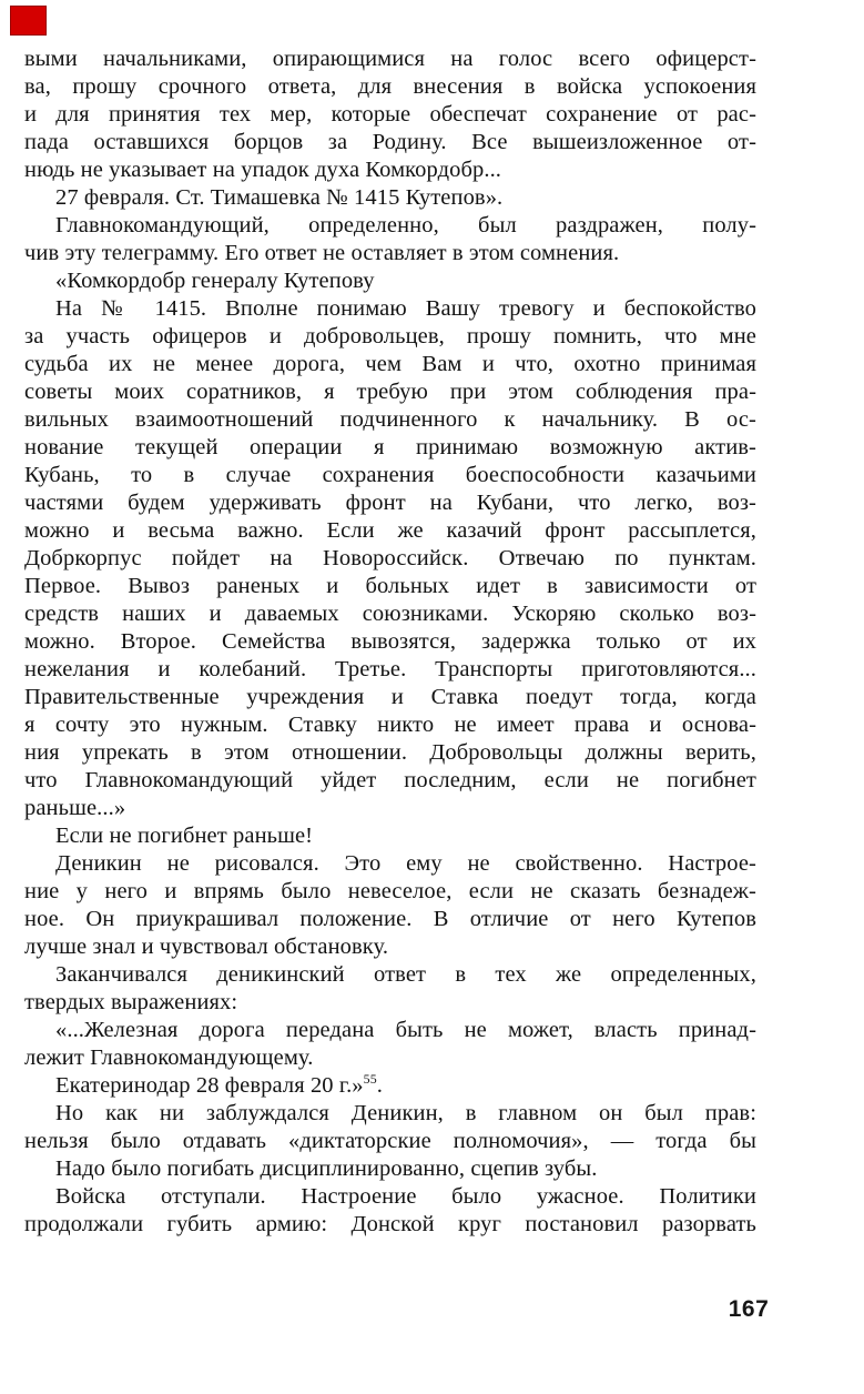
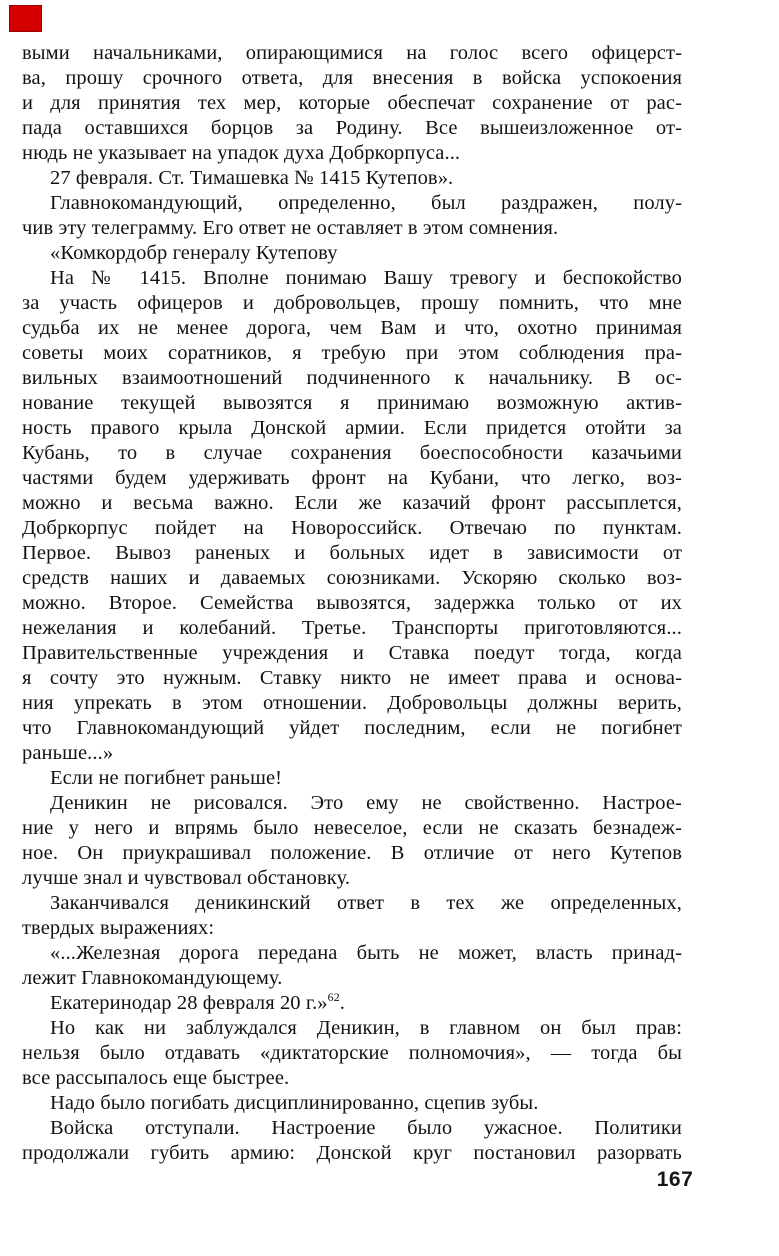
  выми начальниками, опирающимися на голос всего офицерст-
  ва, прошу срочного ответа, для внесения в войска успокоения
  и для принятия тех мер, которые обеспечат сохранение от рас-
  пада оставшихся борцов за Родину. Все вышеизложенное от-
- нюдь не указывает на упадок духа Комкордобр...
+ нюдь не указывает на упадок духа Добркорпуса...
  27 февраля. Ст. Тимашевка № 1415 Кутепов».
  Главнокомандующий, определенно, был раздражен, полу-
  чив эту телеграмму. Его ответ не оставляет в этом сомнения.
  «Комкордобр генералу Кутепову
  На № 1415. Вполне понимаю Вашу тревогу и беспокойство
  за участь офицеров и добровольцев, прошу помнить, что мне
  судьба их не менее дорога, чем Вам и что, охотно принимая
  советы моих соратников, я требую при этом соблюдения пра-
  вильных взаимоотношений подчиненного к начальнику. В ос-
- нование текущей операции я принимаю возможную актив-
+ нование текущей вывозятся я принимаю возможную актив-
+ ность правого крыла Донской армии. Если придется отойти за
  Кубань, то в случае сохранения боеспособности казачьими
  частями будем удерживать фронт на Кубани, что легко, воз-
  можно и весьма важно. Если же казачий фронт рассыплется,
  Добркорпус пойдет на Новороссийск. Отвечаю по пунктам.
  Первое. Вывоз раненых и больных идет в зависимости от
  средств наших и даваемых союзниками. Ускоряю сколько воз-
  можно. Второе. Семейства вывозятся, задержка только от их
  нежелания и колебаний. Третье. Транспорты приготовляются...
  Правительственные учреждения и Ставка поедут тогда, когда
  я сочту это нужным. Ставку никто не имеет права и основа-
  ния упрекать в этом отношении. Добровольцы должны верить,
  что Главнокомандующий уйдет последним, если не погибнет
  раньше...»
  Если не погибнет раньше!
  Деникин не рисовался. Это ему не свойственно. Настрое-
  ние у него и впрямь было невеселое, если не сказать безнадеж-
  ное. Он приукрашивал положение. В отличие от него Кутепов
  лучше знал и чувствовал обстановку.
  Заканчивался деникинский ответ в тех же определенных,
  твердых выражениях:
  «...Железная дорога передана быть не может, власть принад-
  лежит Главнокомандующему.
- Екатеринодар 28 февраля 20 г.»55.
+ Екатеринодар 28 февраля 20 г.»62.
  Но как ни заблуждался Деникин, в главном он был прав:
  нельзя было отдавать «диктаторские полномочия», — тогда бы
+ все рассыпалось еще быстрее.
  Надо было погибать дисциплинированно, сцепив зубы.
  Войска отступали. Настроение было ужасное. Политики
  продолжали губить армию: Донской круг постановил разорвать
  167
